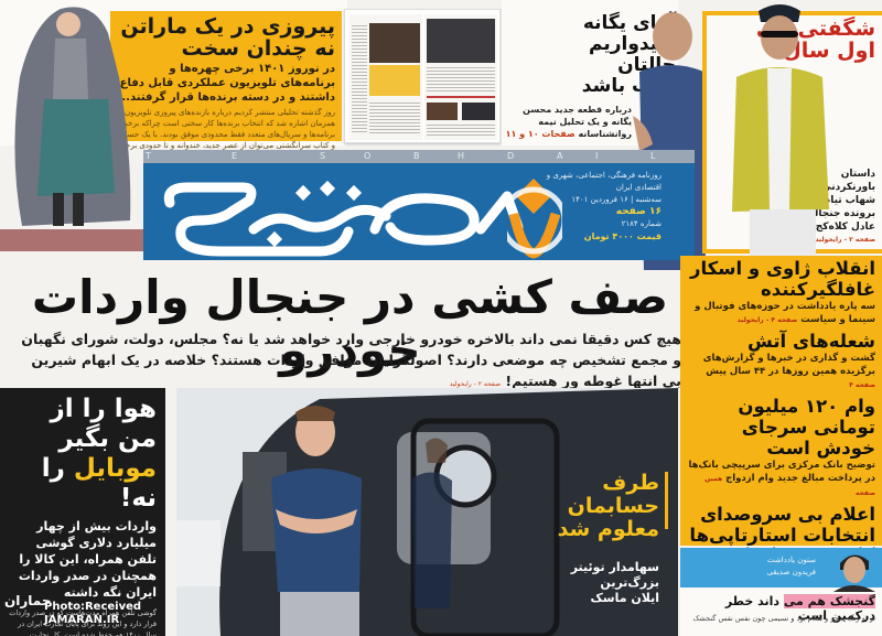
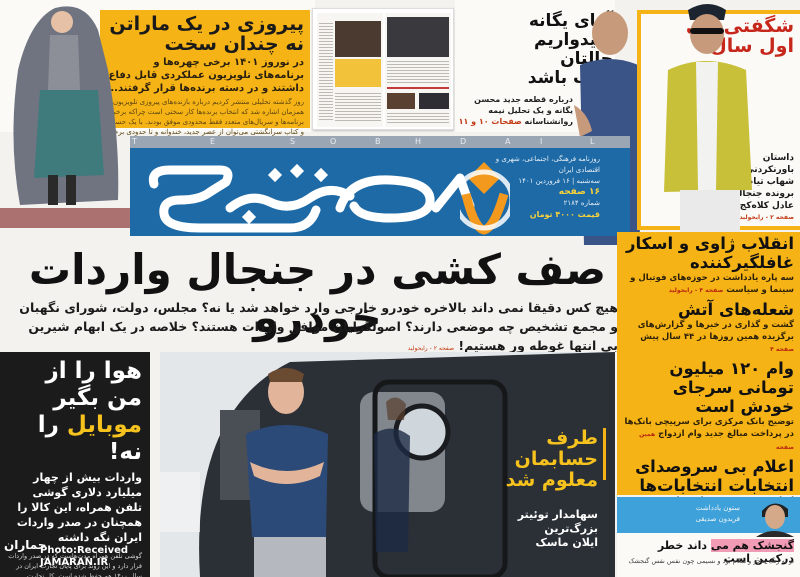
  پیروزی در یک ماراتن
  نه چندان سخت
  در نوروز ۱۴۰۱ برخی چهره‌ها و برنامه‌های تلویزیون عملکردی قابل دفاع داشتند و در دسته برنده‌ها قرار گرفتند..
  روز گذشته تحلیلی منتشر کردیم درباره بازنده‌های پیروزی تلویزیون همزمان اشاره شد که انتخاب برنده‌ها کار سختی است چراکه برخ برنامه‌ها و سریال‌های متعدد فقط محدودی موفق بودند. با یک حس و کتاب سرانگشتی می‌توان از عصر جدید، خندوانه و تا حدودی برخ
  ای یگانه
  حالتان
  درباره قطعه جدید محسن یگانه و یک تحلیل نیمه روانشناسانه صفحات ۱۰ و ۱۱
  اول سا
  داستان باورنکردن شهاب تیا برونده جنجال عادل کلاه‌کج
  T
  E
  S
  O
  B
  H
  D
  A
  I
  L
  روزنامه فرهنگی، اجتماعی، شهری و اقتصادی ایران
  سه‌شنبه | ۱۶ فروردین ۱۴۰۱
  ۱۶ صفحه
  شماره ۲۱۸۴
  قیمت ۴۰۰۰ تومان
  صف کشی در جنجال واردات خودرو
  هیچ کس دقیقا نمی داند بالاخره خودرو خارجی وارد خواهد شد یا نه؟ مجلس، دولت، شورای نگهبان و مجمع تشخیص چه موضعی دارند؟ اصولگرایان موافق واردات هستند؟ خلاصه در یک ابهام شیرین بی انتها غوطه ور هستیم!
  انقلاب ژاوی و اسکار غافلگیرکننده
  سه پاره یادداشت در حوزه‌های فوتبال و سینما و سیاست
  شعله‌های آتش
  گشت و گذاری در خبرها و گزارش‌های برگزیده همین روزها در ۴۴ سال پیش
  وام ۱۲۰ میلیون تومانی سرجای خودش است
  توضیح بانک مرکزی برای سرپیچی بانک‌ها در پرداخت مبالغ جدید وام ازدواج
- اعلام بی سروصدای انتخابات استارتاپی‌ها
+ اعلام بی سروصدای انتخابات انتخابات‌ها
  ستون یادداشت
  فریدون صدیقی
  گنجشک هم می داند خطر درکمین است
  نو به رنگ سحر و سلام بود و نسیمی چون نفس نفس گنجشک
  هوا را از من بگیر
  موبایل را نه!
  واردات بیش از چهار میلیارد دلاری گوشی تلفن همراه، این کالا را همچنان در صدر واردات ایران نگه داشته
  گوشی تلفن همراه مدت‌هاست که در صدر واردات قرار دارد و این روند برای پایان تجارت ایران در سال ۱۴۰۰ هم حفظ شده است. کل تجارت
  ماران
  Photo:Received
  JAMARAN.IR
  طرف
  حسابمان
  معلوم شد
  سهامدار توئیتر
  بزرگ‌ترین
  ایلان ماسک
